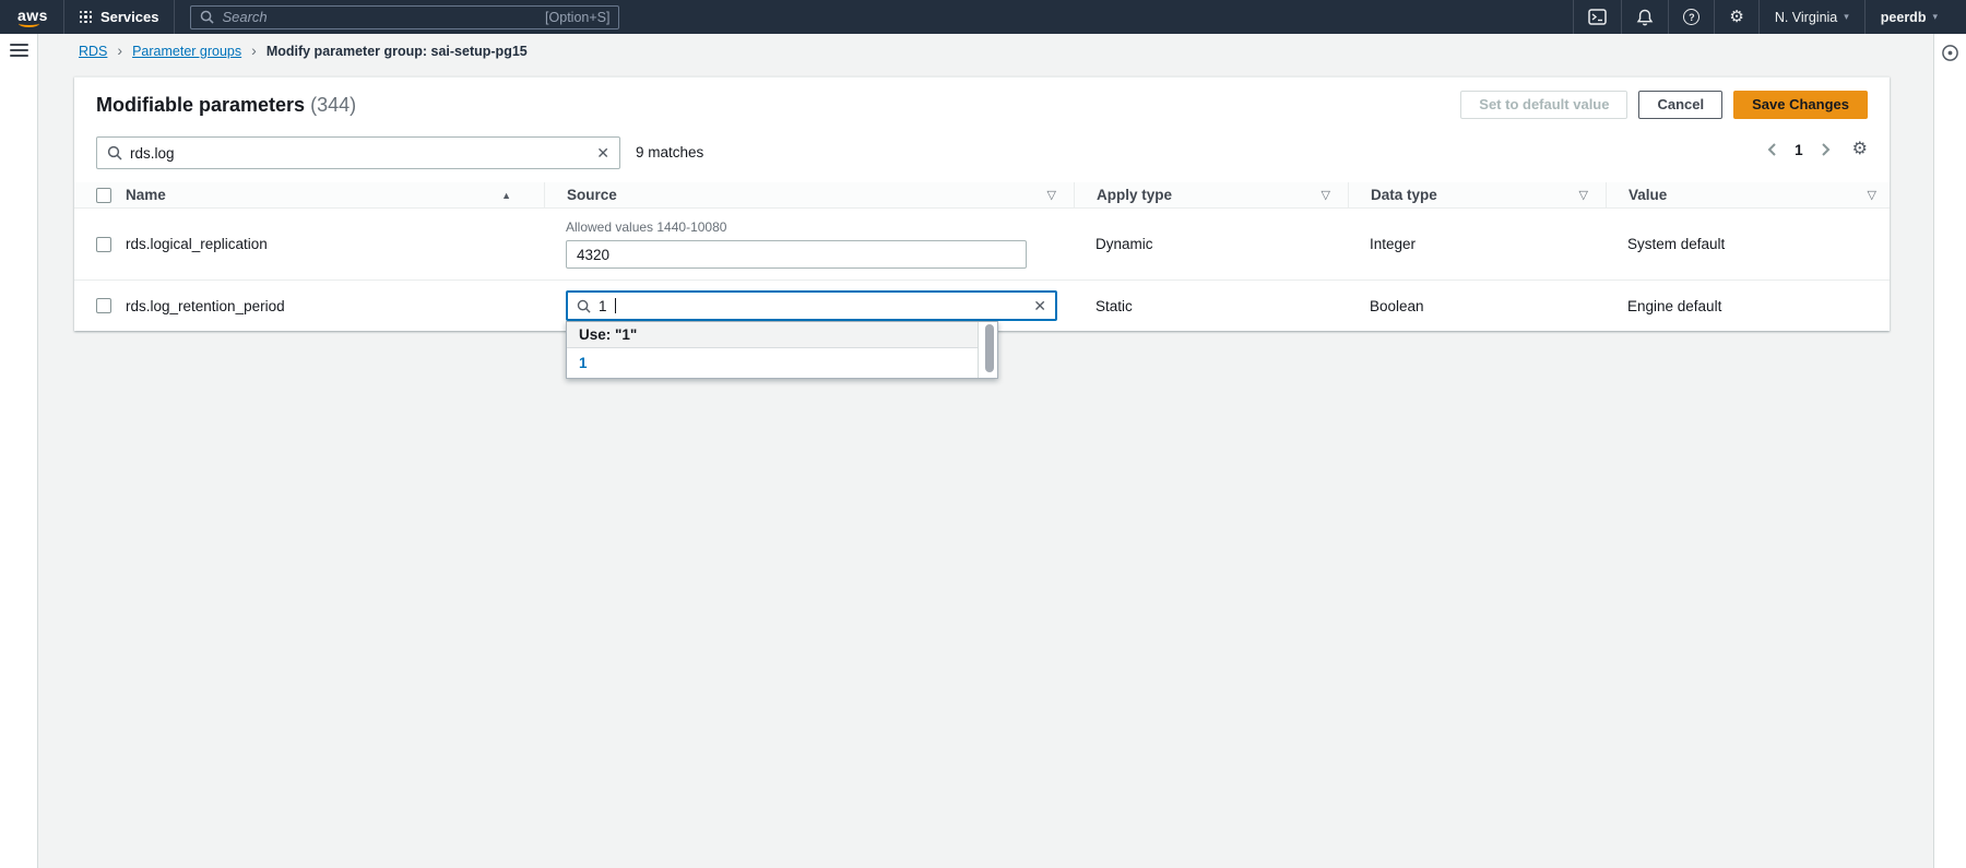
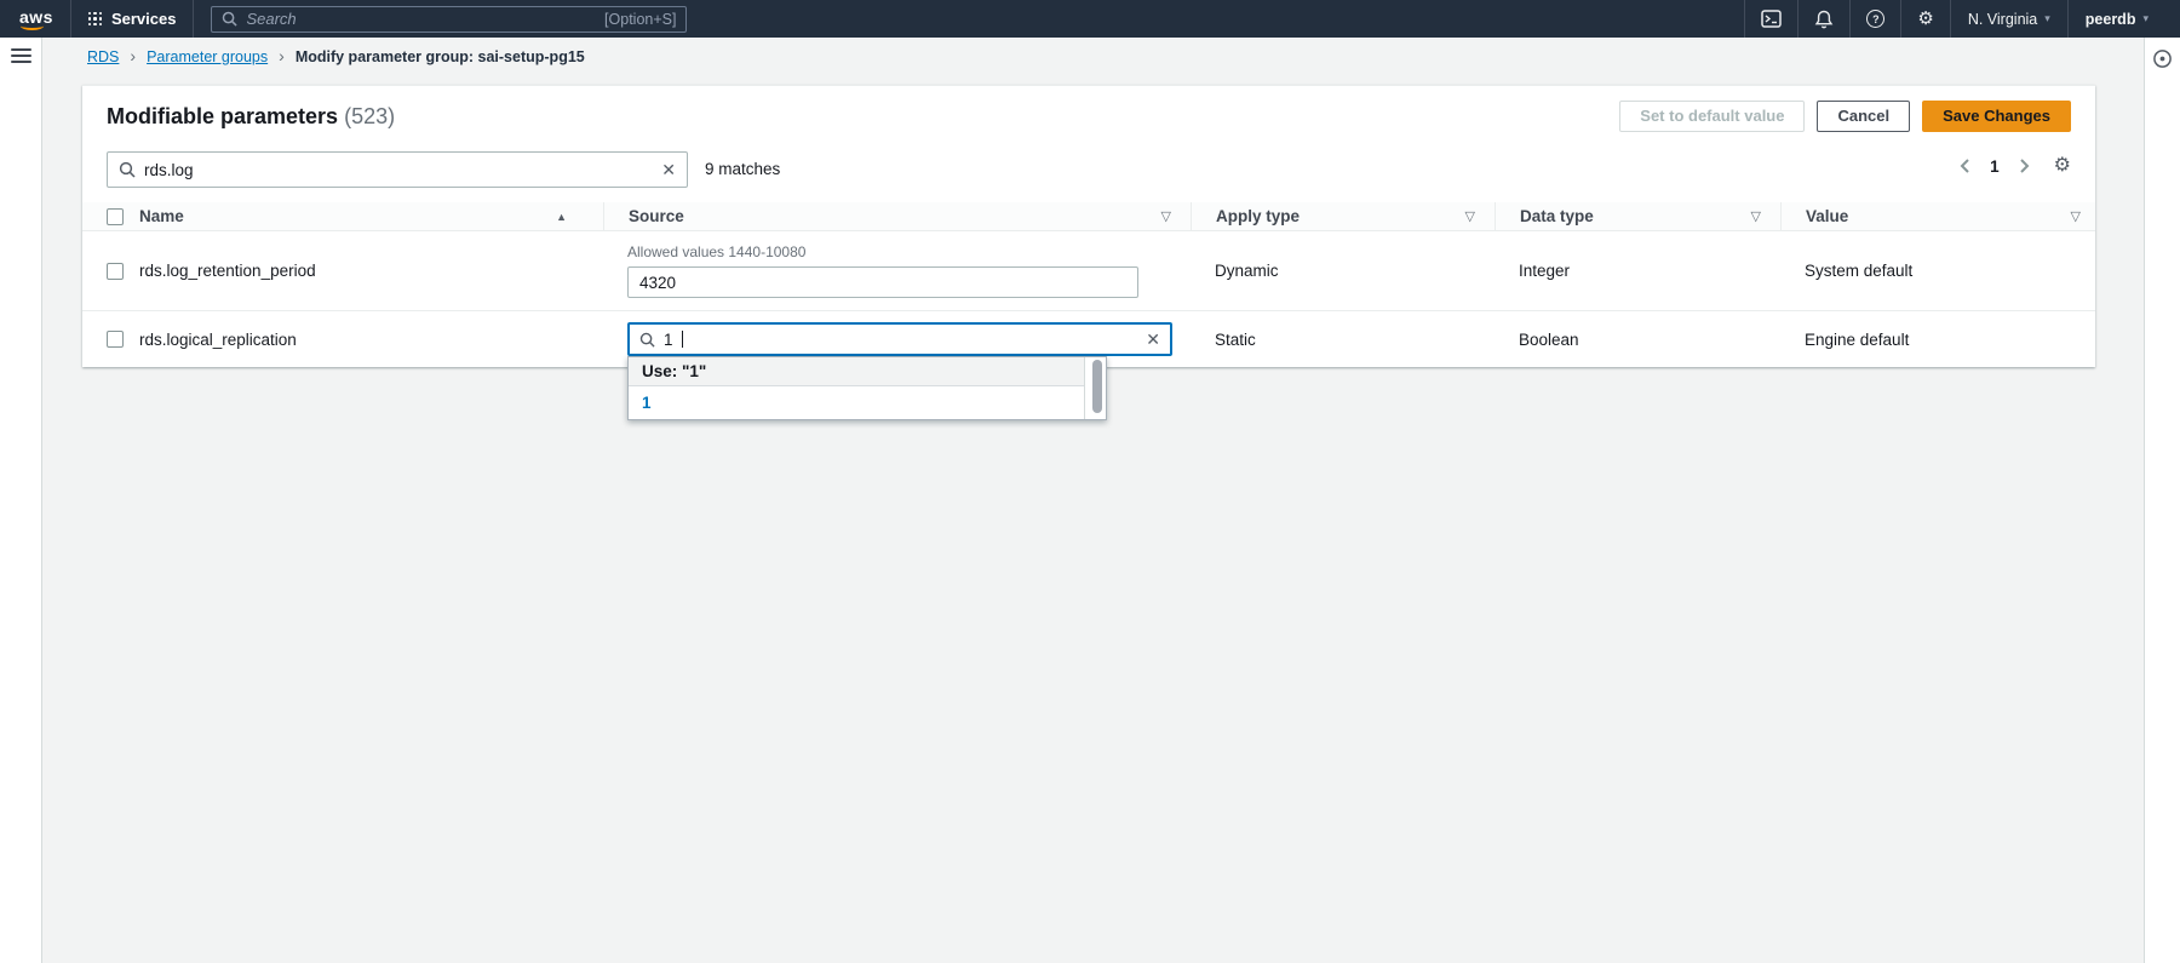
  aws
  Services
  Search
  [Option+S]
  ?
  ⚙
  N. Virginia
  ▾
  peerdb
  ▾
  RDS
  ›
  Parameter groups
  ›
  Modify parameter group: sai-setup-pg15
- Modifiable parameters (344)
+ Modifiable parameters (523)
  Set to default value
  Cancel
  Save Changes
  rds.log
  ✕
  9 matches
  1
  ⚙
  Name
  ▲
  Source
  ▽
  Apply type
  ▽
  Data type
  ▽
  Value
  ▽
- rds.logical_replication
+ rds.log_retention_period
  Allowed values 1440-10080
  4320
  Dynamic
  Integer
  System default
- rds.log_retention_period
+ rds.logical_replication
  1
  ✕
  Use: "1"
  1
  Static
  Boolean
  Engine default
